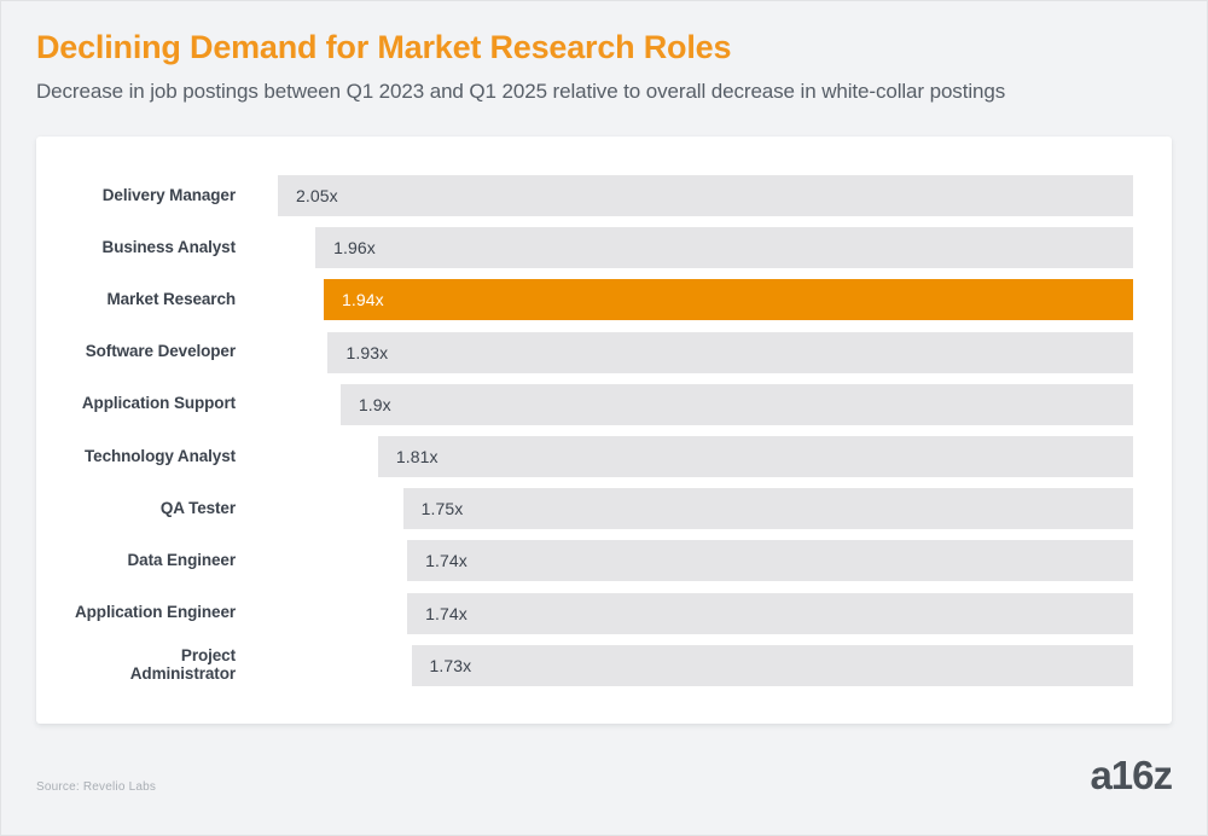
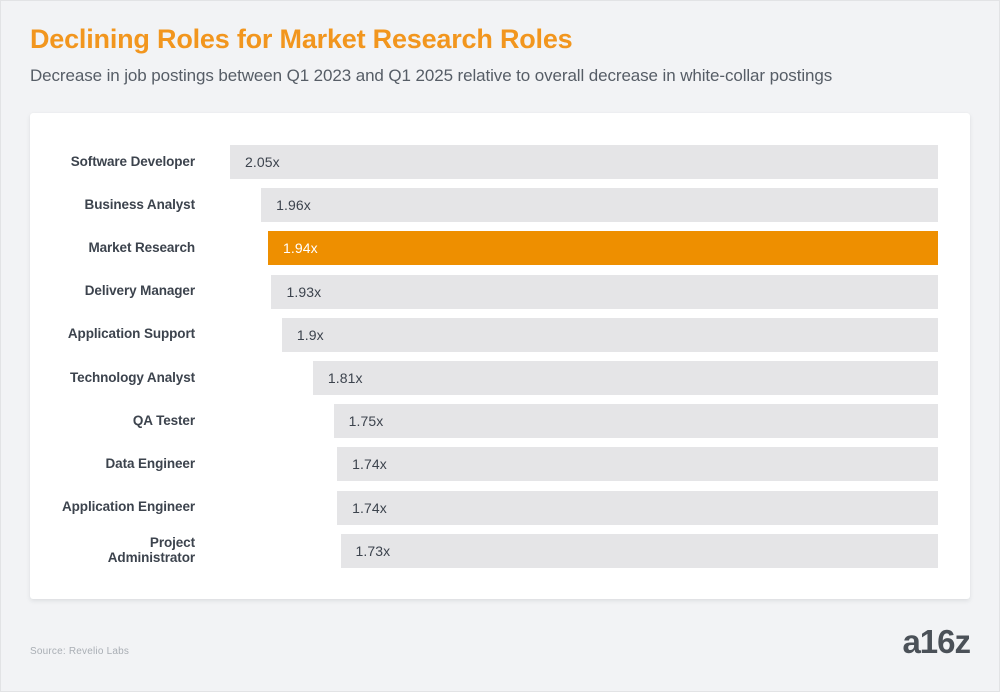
- Declining Demand for Market Research Roles
+ Declining Roles for Market Research Roles
  Decrease in job postings between Q1 2023 and Q1 2025 relative to overall decrease in white-collar postings
- Delivery Manager
+ Software Developer
  2.05x
  Business Analyst
  1.96x
  Market Research
  1.94x
- Software Developer
+ Delivery Manager
  1.93x
  Application Support
  1.9x
  Technology Analyst
  1.81x
  QA Tester
  1.75x
  Data Engineer
  1.74x
  Application Engineer
  1.74x
  Project Administrator
  1.73x
  Source: Revelio Labs
  a16z
